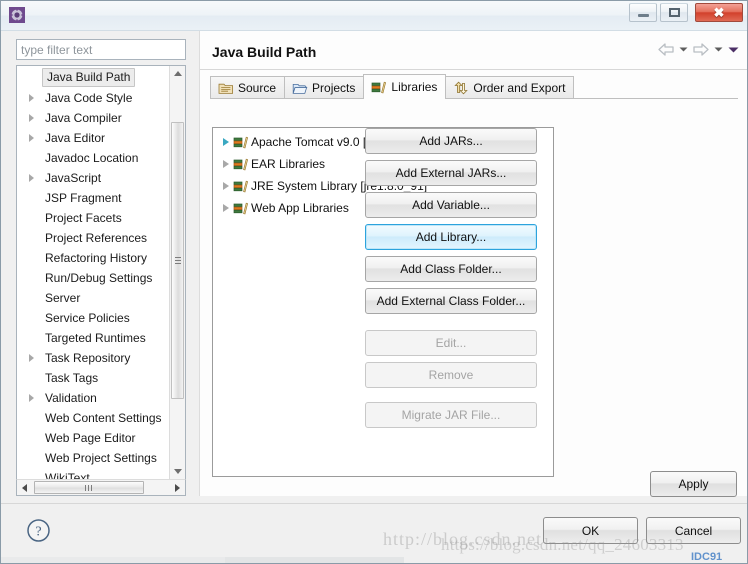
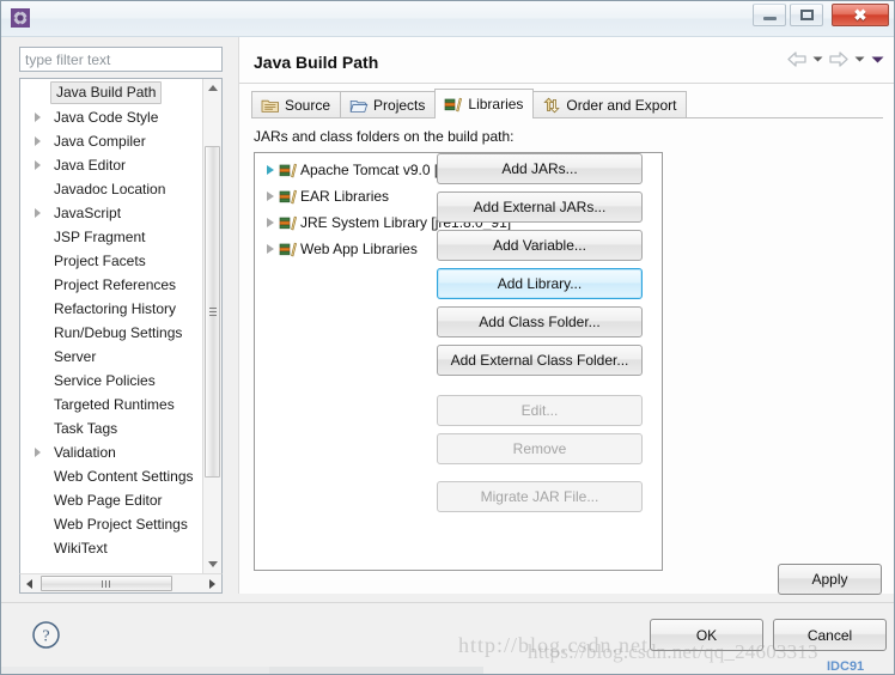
  ✖
  type filter text
  Java Build Path
  Java Code Style
  Java Compiler
  Java Editor
  Javadoc Location
  JavaScript
  JSP Fragment
  Project Facets
  Project References
  Refactoring History
  Run/Debug Settings
  Server
  Service Policies
  Targeted Runtimes
- Task Repository
  Task Tags
  Validation
  Web Content Settings
  Web Page Editor
  Web Project Settings
  WikiText
  Java Build Path
  Source
  Projects
  Libraries
  Order and Export
+ JARs and class folders on the build path:
  EAR Libraries
  JRE System Library [jre1.8.0_91]
  Web App Libraries
  Add JARs...
  Add External JARs...
  Add Variable...
  Add Library...
  Add Class Folder...
  Add External Class Folder...
  Edit...
  Remove
  Migrate JAR File...
  Apply
  ?
  OK
  Cancel
  http://blog.csdn.net
  https://blog.csdn.net/qq_24603313
  IDC91
